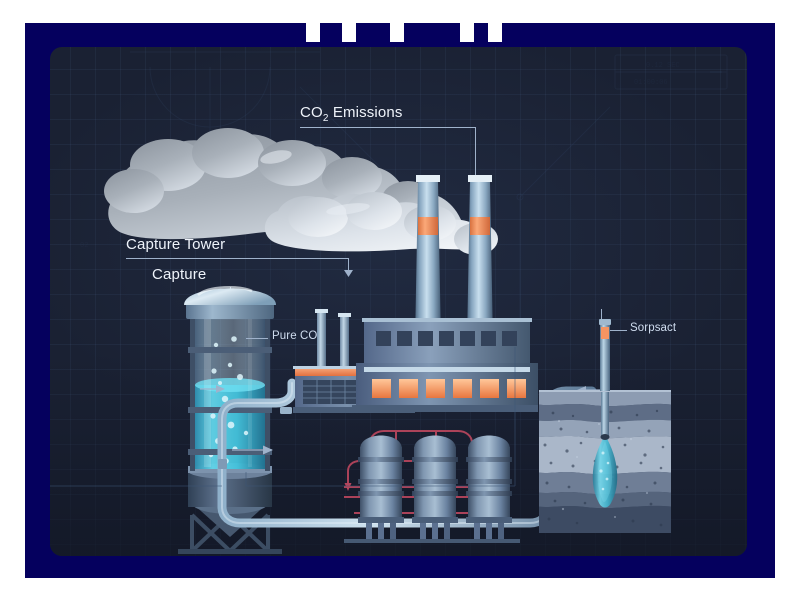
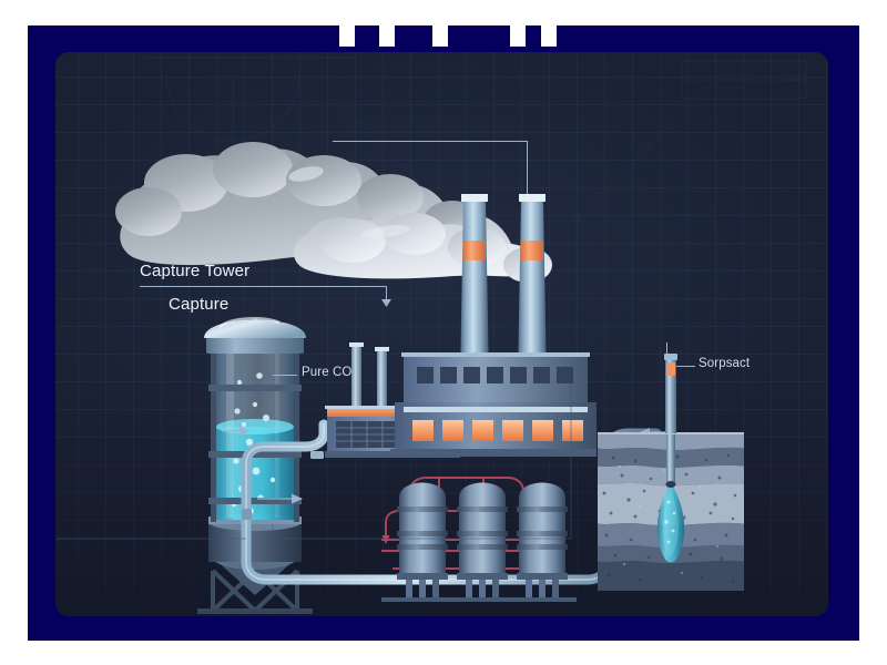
- CO2 Emissions
  Capture Tower
  Capture
  Pure CO
  Sorpsact
